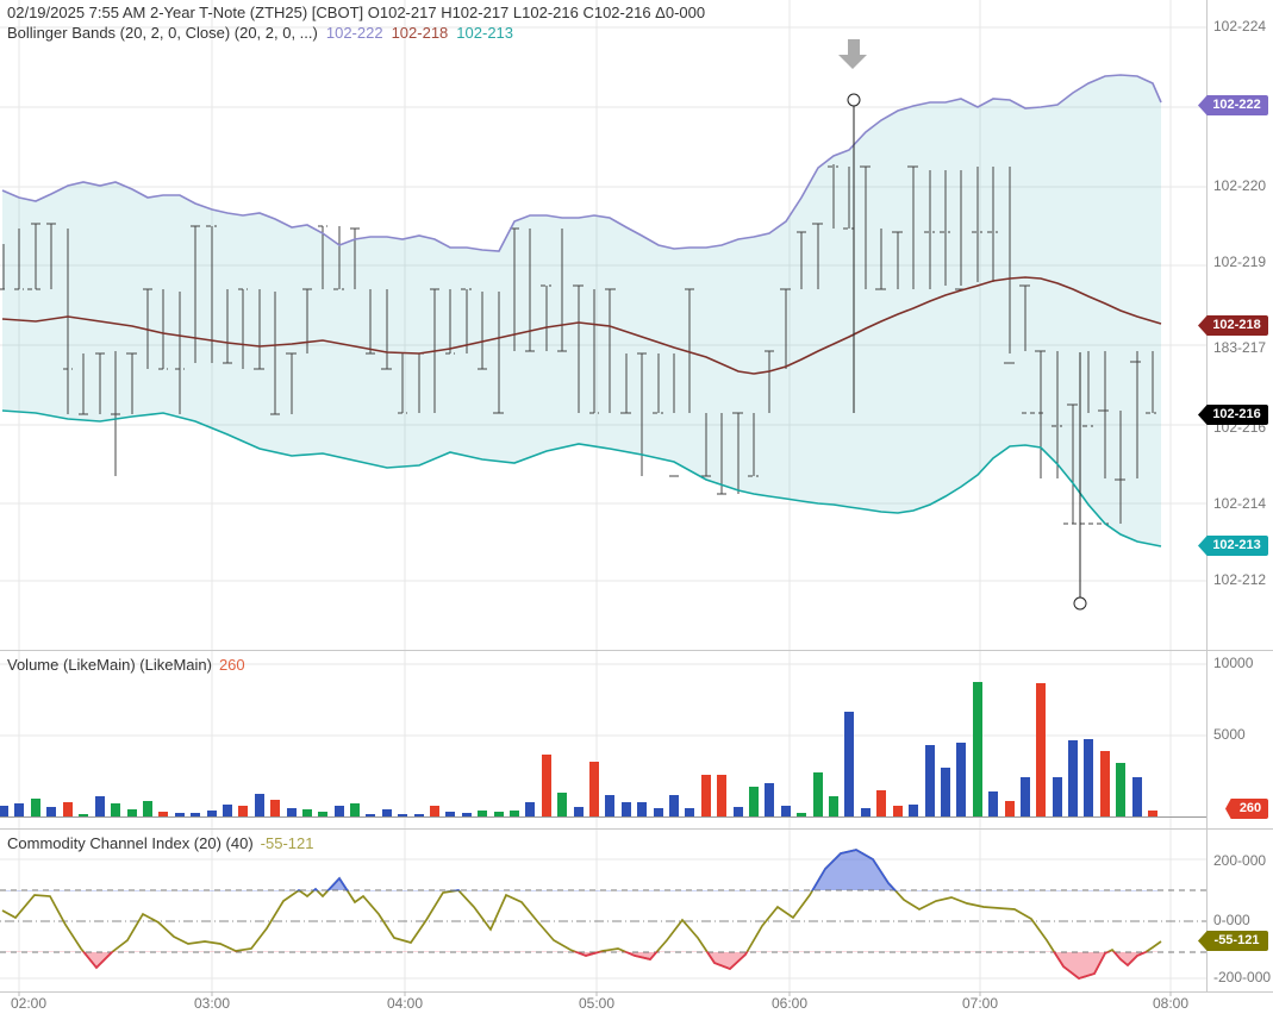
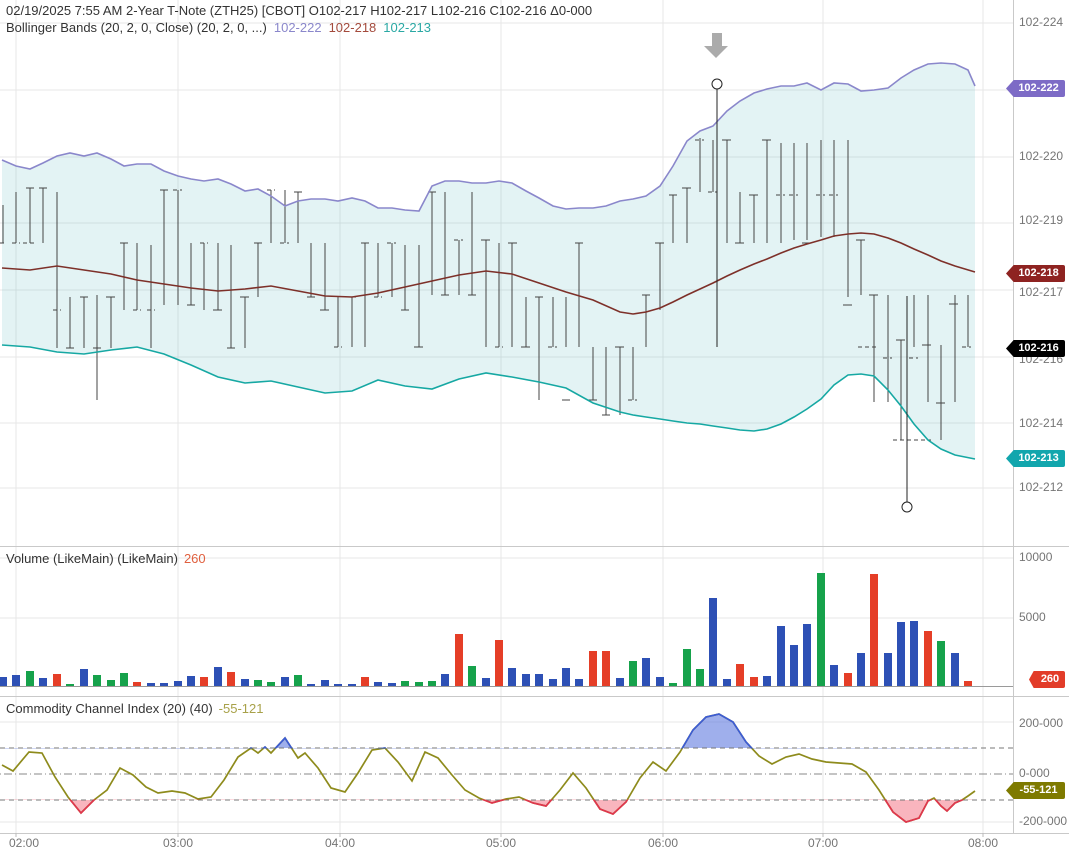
  02/19/2025 7:55 AM 2-Year T-Note (ZTH25) [CBOT] O102-217 H102-217 L102-216 C102-216 Δ0-000
  Bollinger Bands (20, 2, 0, Close) (20, 2, 0, ...) 102-222 102-218 102-213
  Volume (LikeMain) (LikeMain) 260
  Commodity Channel Index (20) (40) -55-121
  102-224
  102-220
  102-219
- 183-217
+ 102-217
  102-216
  102-214
  102-212
  10000
  5000
  200-000
  0-000
  -200-000
  02:00
  03:00
  04:00
  05:00
  06:00
  07:00
  08:00
  102-222
  102-218
  102-216
  102-213
  260
  -55-121
